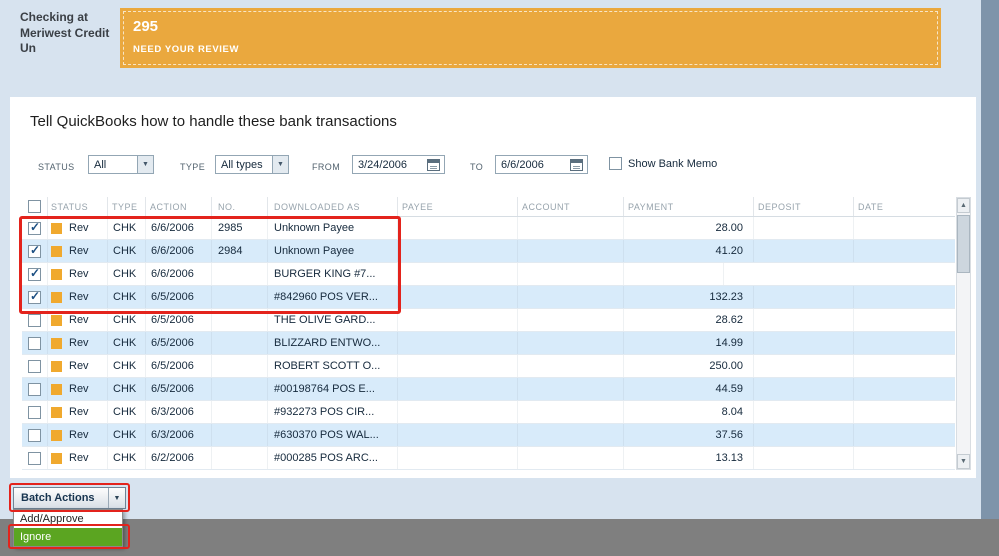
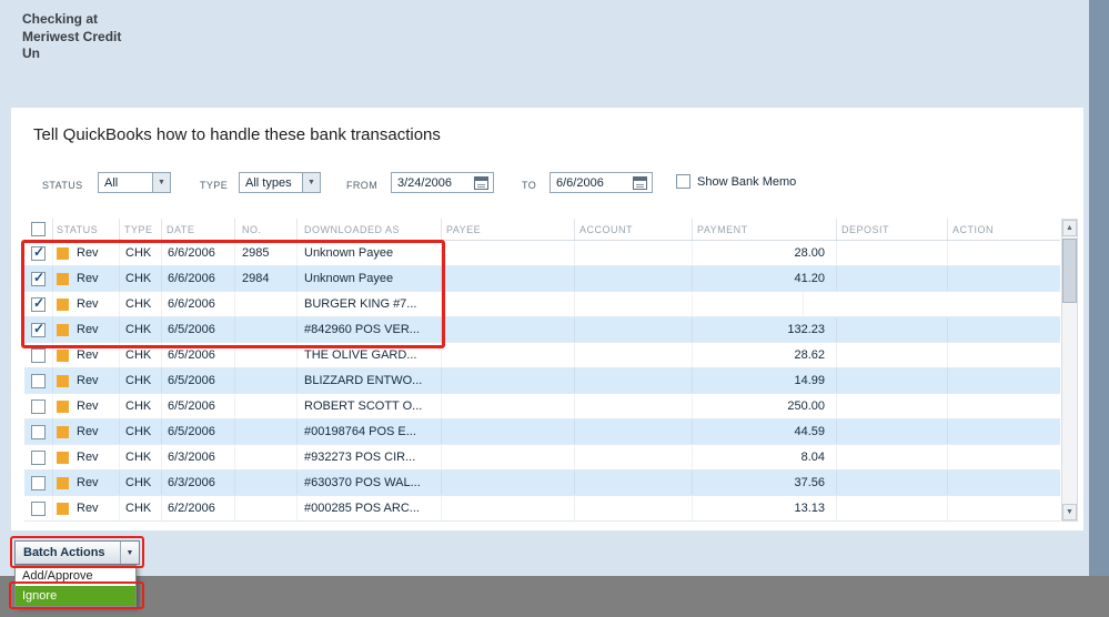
  Checking at Meriwest Credit Un
- 295
- NEED YOUR REVIEW
  Tell QuickBooks how to handle these bank transactions
  STATUS
  All
  TYPE
  All types
  FROM
  3/24/2006
  TO
  6/6/2006
  Show Bank Memo
  STATUS
  TYPE
- ACTION
+ DATE
  NO.
  DOWNLOADED AS
  PAYEE
  ACCOUNT
  PAYMENT
  DEPOSIT
- DATE
+ ACTION
  ✓
  Rev
  CHK
  6/6/2006
  2985
  Unknown Payee
  28.00
  ✓
  Rev
  CHK
  6/6/2006
  2984
  Unknown Payee
  41.20
  ✓
  Rev
  CHK
  6/6/2006
  BURGER KING #7...
  ✓
  Rev
  CHK
  6/5/2006
  #842960 POS VER...
  132.23
  Rev
  CHK
  6/5/2006
  THE OLIVE GARD...
  28.62
  Rev
  CHK
  6/5/2006
  BLIZZARD ENTWO...
  14.99
  Rev
  CHK
  6/5/2006
  ROBERT SCOTT O...
  250.00
  Rev
  CHK
  6/5/2006
  #00198764 POS E...
  44.59
  Rev
  CHK
  6/3/2006
  #932273 POS CIR...
  8.04
  Rev
  CHK
  6/3/2006
  #630370 POS WAL...
  37.56
  Rev
  CHK
  6/2/2006
  #000285 POS ARC...
  13.13
  Batch Actions
  Add/Approve
  Ignore
